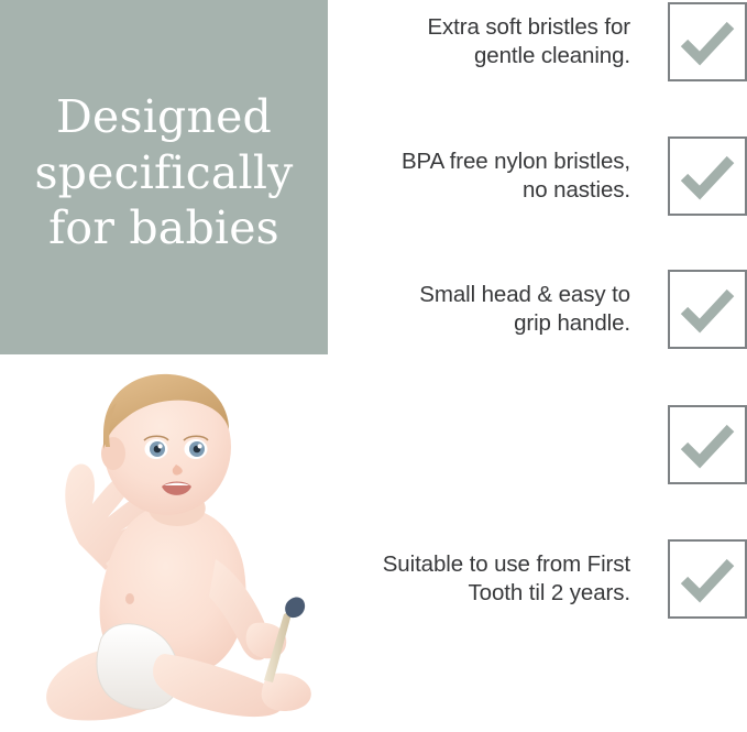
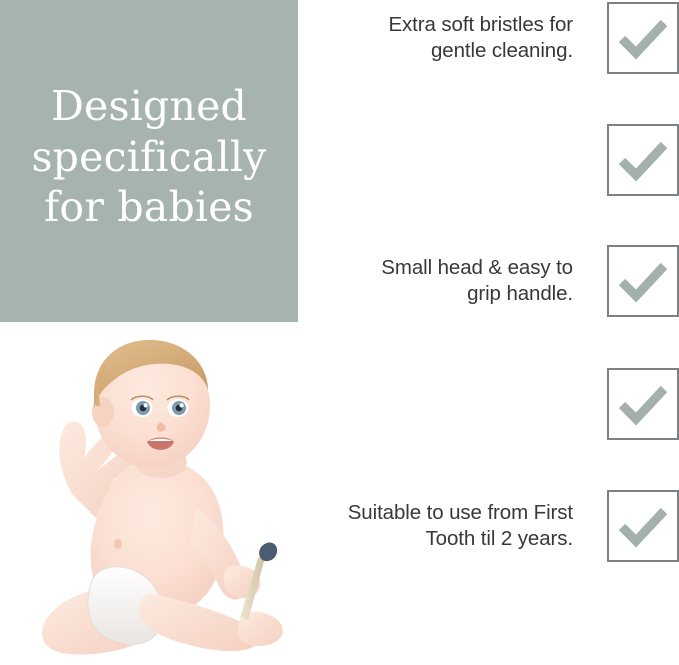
  Designed
  specifically
  for babies
  Extra soft bristles for
  gentle cleaning.
- BPA free nylon bristles,
- no nasties.
  Small head & easy to
  grip handle.
  Suitable to use from First
  Tooth til 2 years.
